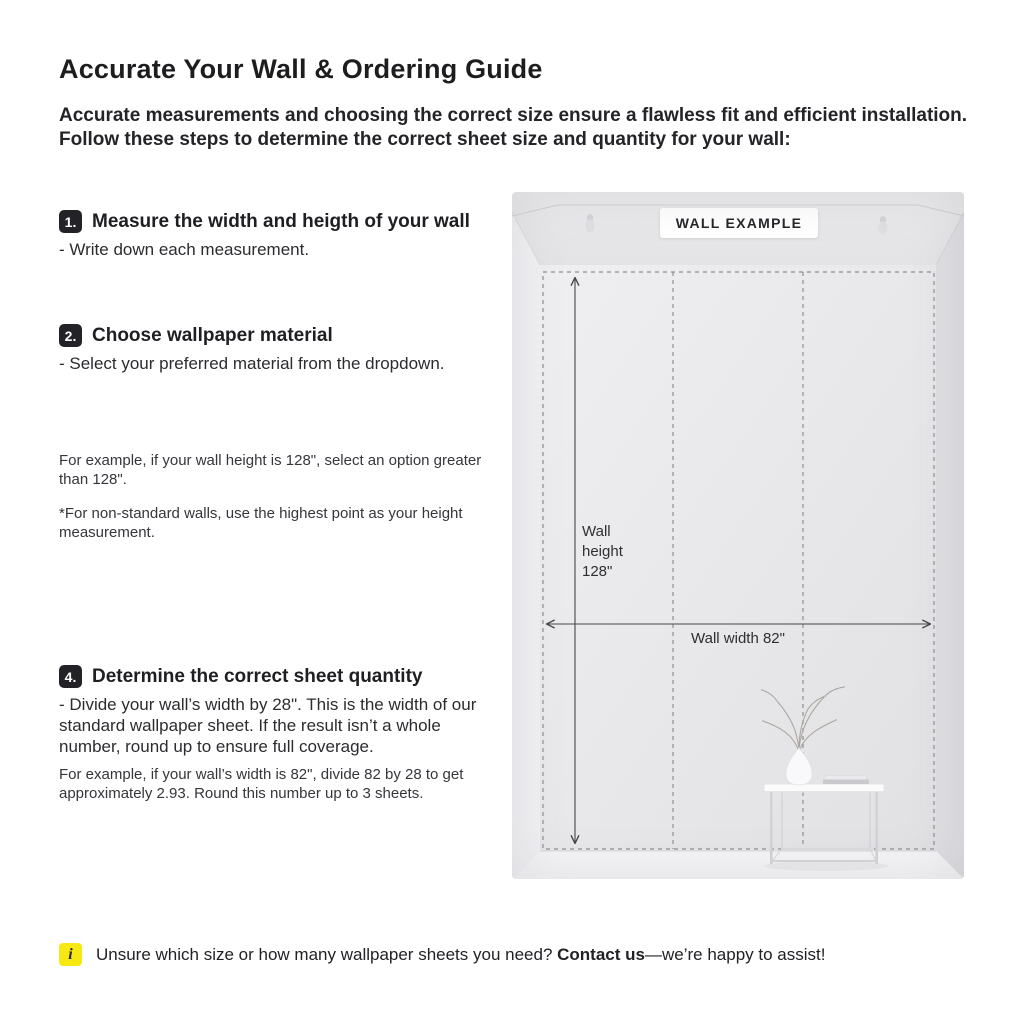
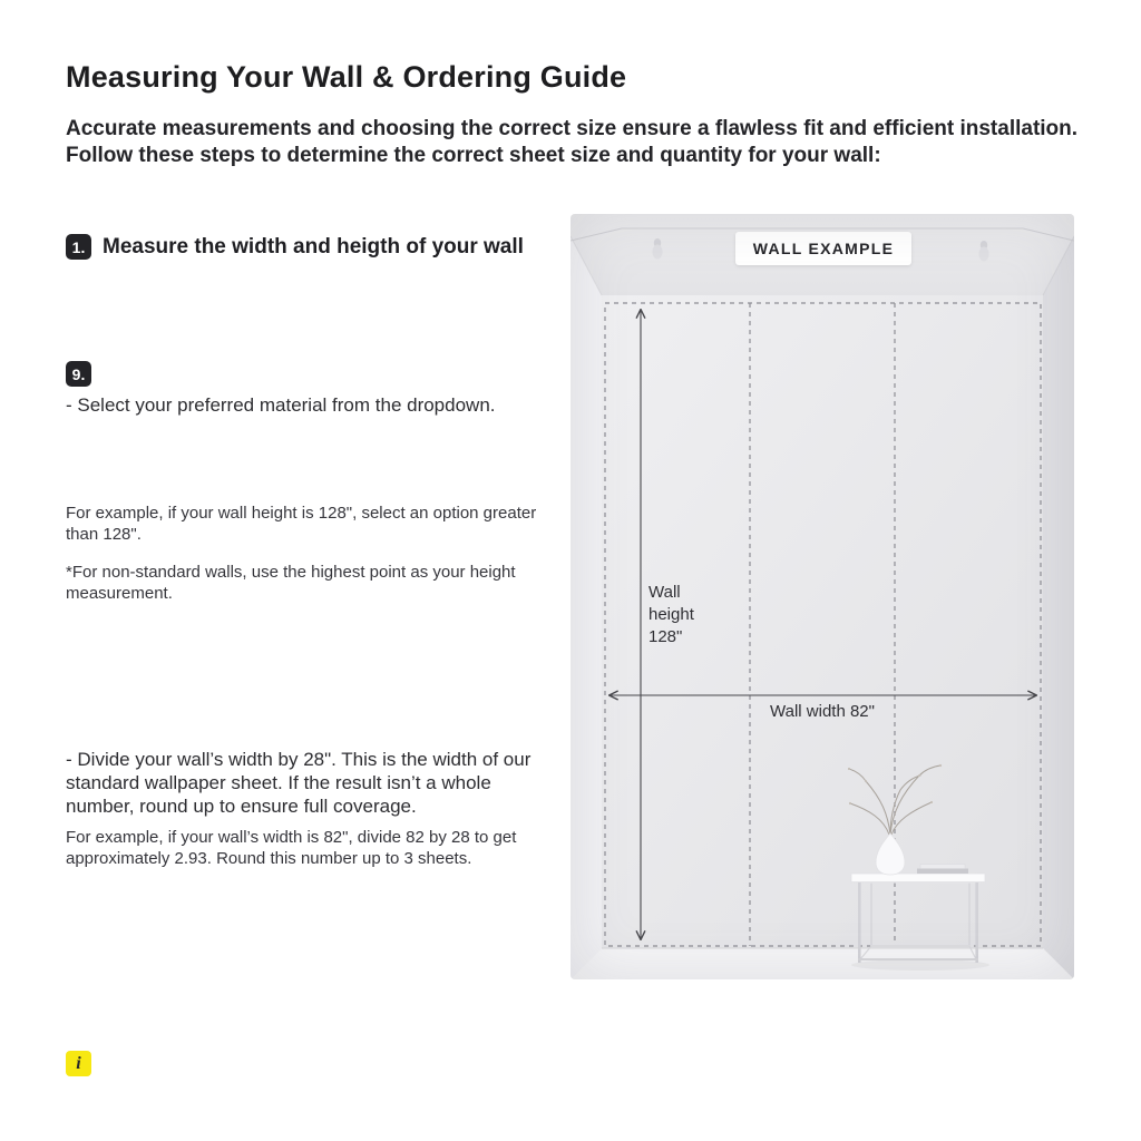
- Accurate Your Wall & Ordering Guide
+ Measuring Your Wall & Ordering Guide
  Accurate measurements and choosing the correct size ensure a flawless fit and efficient installation.
  Follow these steps to determine the correct sheet size and quantity for your wall:
  1.
  Measure the width and heigth of your wall
- - Write down each measurement.
- 2.
+ 9.
- Choose wallpaper material
  - Select your preferred material from the dropdown.
  For example, if your wall height is 128", select an option greater
  than 128".
  *For non-standard walls, use the highest point as your height
  measurement.
- 4.
- Determine the correct sheet quantity
  - Divide your wall’s width by 28". This is the width of our
  standard wallpaper sheet. If the result isn’t a whole
  number, round up to ensure full coverage.
  For example, if your wall’s width is 82", divide 82 by 28 to get
  approximately 2.93. Round this number up to 3 sheets.
  WALL EXAMPLE
  Wall
  height
  128"
  Wall width 82"
  i
- Unsure which size or how many wallpaper sheets you need? Contact us—we’re happy to assist!
